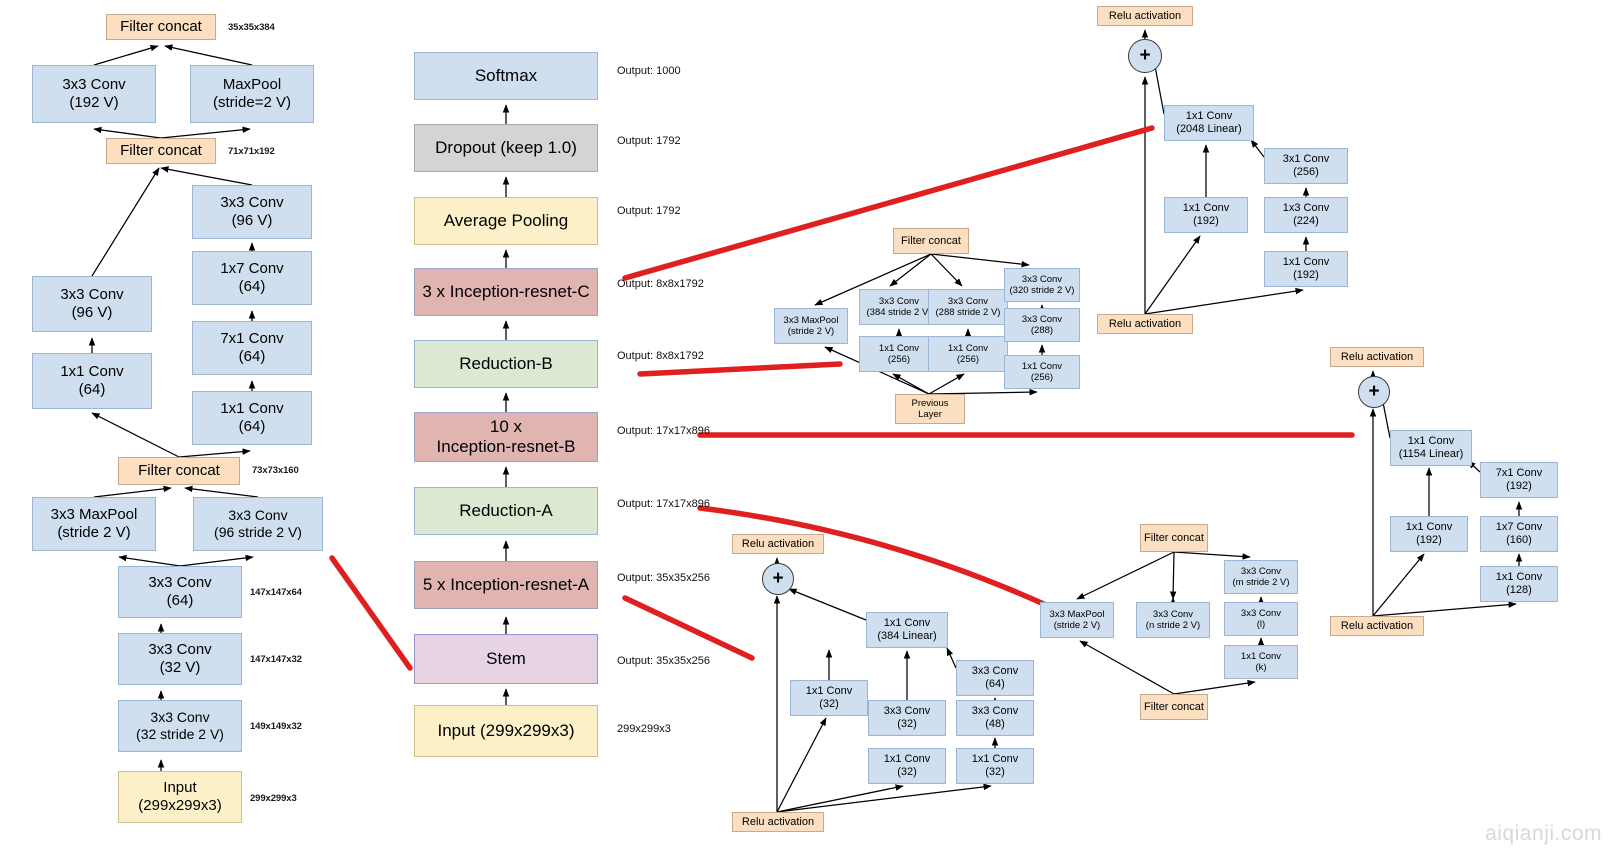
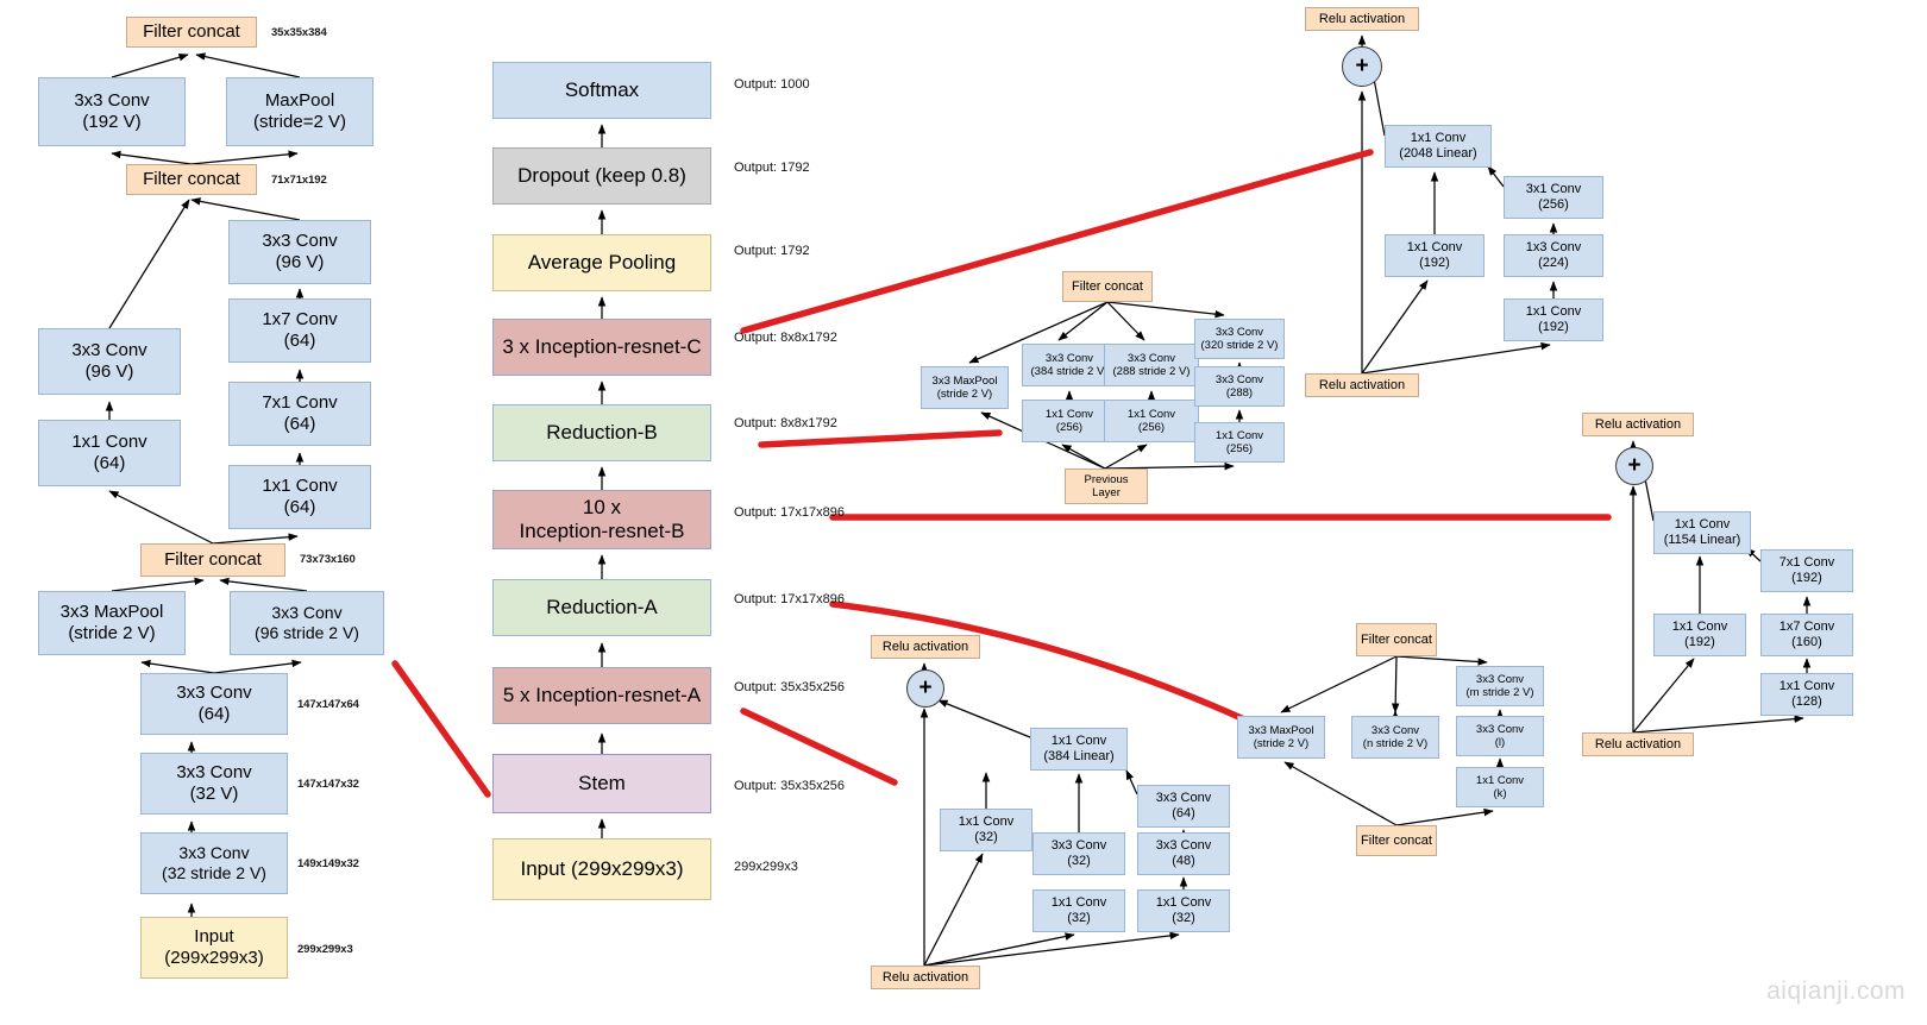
  Filter concat
  3x3 Conv
  (192 V)
  MaxPool
  (stride=2 V)
  Filter concat
  3x3 Conv
  (96 V)
  1x7 Conv
  (64)
  7x1 Conv
  (64)
  1x1 Conv
  (64)
  3x3 Conv
  (96 V)
  1x1 Conv
  (64)
  Filter concat
  3x3 MaxPool
  (stride 2 V)
  3x3 Conv
  (96 stride 2 V)
  3x3 Conv
  (64)
  3x3 Conv
  (32 V)
  3x3 Conv
  (32 stride 2 V)
  Input
  (299x299x3)
  35x35x384
  71x71x192
  73x73x160
  147x147x64
  147x147x32
  149x149x32
  299x299x3
  Softmax
- Dropout (keep 1.0)
+ Dropout (keep 0.8)
  Average Pooling
  3 x Inception-resnet-C
  Reduction-B
  10 x
  Inception-resnet-B
  Reduction-A
  5 x Inception-resnet-A
  Stem
  Input (299x299x3)
  Output: 1000
  Output: 1792
  Output: 1792
  Output: 8x8x1792
  Output: 8x8x1792
  Output: 17x17x896
  Output: 17x17x896
  Output: 35x35x256
  Output: 35x35x256
  299x299x3
  Relu activation
  1x1 Conv
  (2048 Linear)
  3x1 Conv
  (256)
  1x1 Conv
  (192)
  1x3 Conv
  (224)
  1x1 Conv
  (192)
  Relu activation
  +
  Filter concat
  3x3 MaxPool
  (stride 2 V)
  3x3 Conv
  (384 stride 2 V
  1x1 Conv
  (256)
  3x3 Conv
  (288 stride 2 V)
  1x1 Conv
  (256)
  3x3 Conv
  (320 stride 2 V)
  3x3 Conv
  (288)
  1x1 Conv
  (256)
  Previous
  Layer
  Relu activation
  1x1 Conv
  (1154 Linear)
  7x1 Conv
  (192)
  1x1 Conv
  (192)
  1x7 Conv
  (160)
  1x1 Conv
  (128)
  Relu activation
  +
  Relu activation
  1x1 Conv
  (384 Linear)
  1x1 Conv
  (32)
  3x3 Conv
  (32)
  1x1 Conv
  (32)
  3x3 Conv
  (64)
  3x3 Conv
  (48)
  1x1 Conv
  (32)
  Relu activation
  +
  Filter concat
  3x3 MaxPool
  (stride 2 V)
  3x3 Conv
  (n stride 2 V)
  3x3 Conv
  (m stride 2 V)
  3x3 Conv
  (l)
  1x1 Conv
  (k)
  Filter concat
  aiqianji.com
